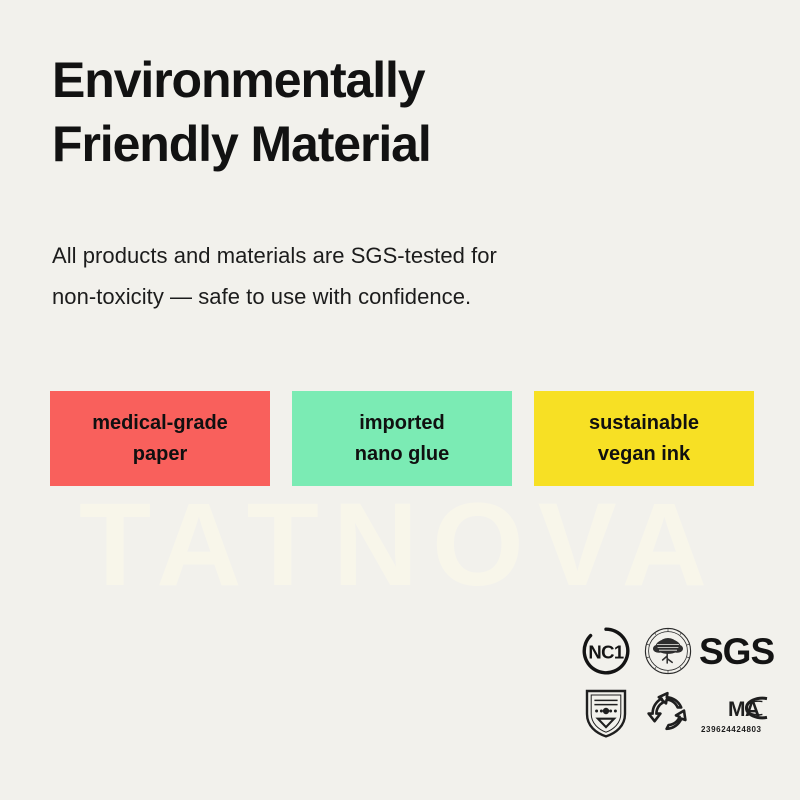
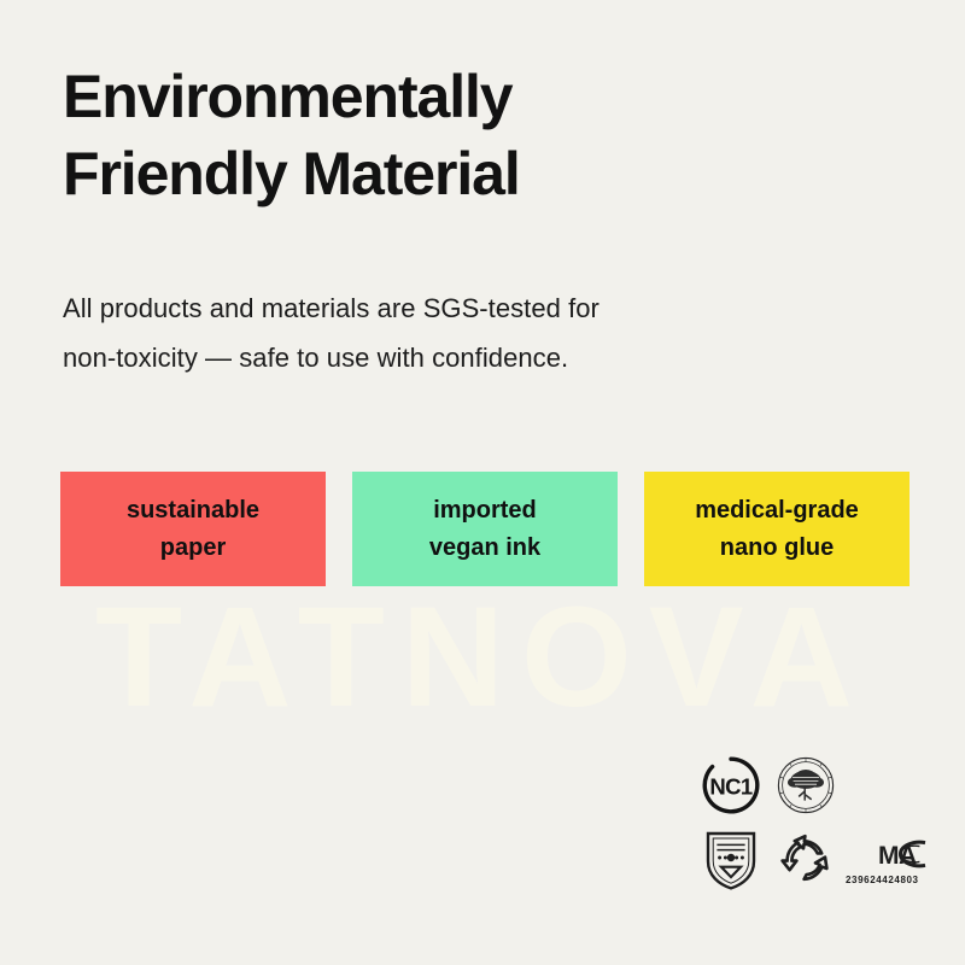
  TATNOVA
  Environmentally
  Friendly Material
  All products and materials are SGS-tested for
  non-toxicity — safe to use with confidence.
- medical-grade
+ sustainable
  paper
  imported
- nano glue
+ vegan ink
- sustainable
+ medical-grade
- vegan ink
+ nano glue
  NC1
- SGS
  MA
  239624424803
